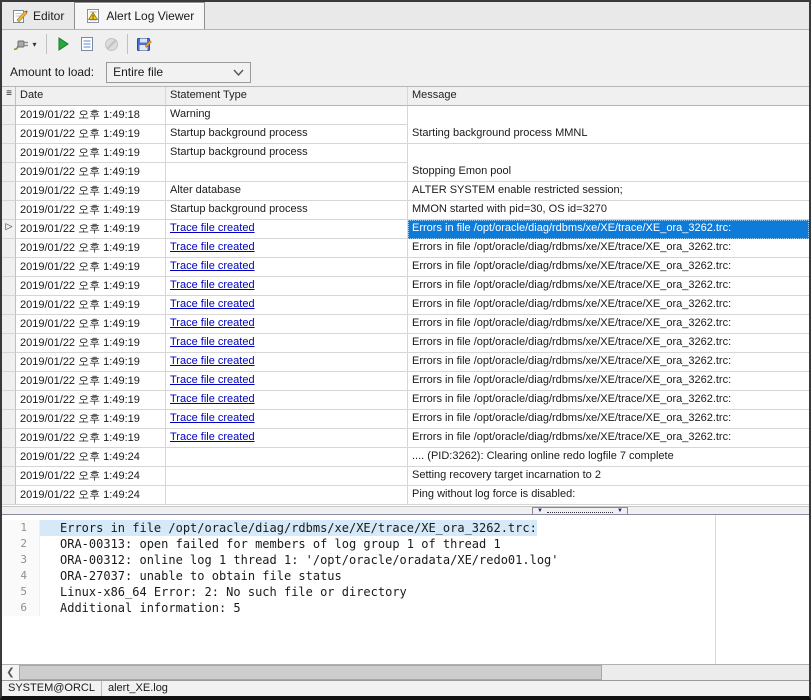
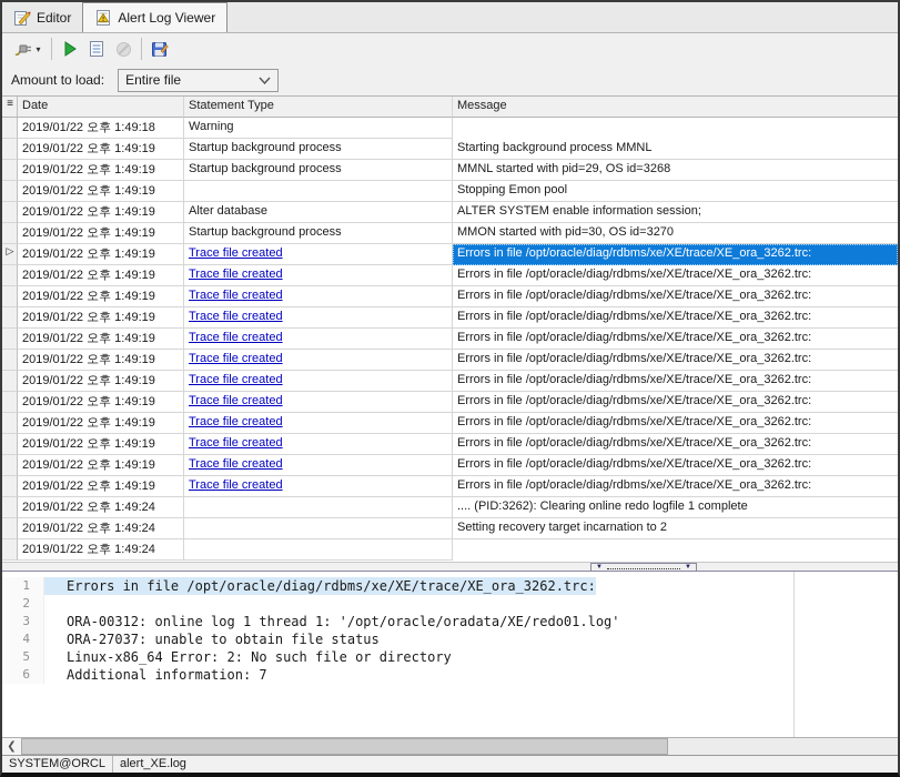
  Editor
  Alert Log Viewer
  ▾
  Amount to load:
  Entire file
  ≡
  Date
  Statement Type
  Message
  2019/01/22 오후 1:49:18
  Warning
  2019/01/22 오후 1:49:19
  Startup background process
  Starting background process MMNL
  2019/01/22 오후 1:49:19
  Startup background process
+ MMNL started with pid=29, OS id=3268
  2019/01/22 오후 1:49:19
  Stopping Emon pool
  2019/01/22 오후 1:49:19
  Alter database
- ALTER SYSTEM enable restricted session;
+ ALTER SYSTEM enable information session;
  2019/01/22 오후 1:49:19
  Startup background process
  MMON started with pid=30, OS id=3270
  ▷
  2019/01/22 오후 1:49:19
  Trace file created
  Errors in file /opt/oracle/diag/rdbms/xe/XE/trace/XE_ora_3262.trc:
  2019/01/22 오후 1:49:19
  Trace file created
  Errors in file /opt/oracle/diag/rdbms/xe/XE/trace/XE_ora_3262.trc:
  2019/01/22 오후 1:49:19
  Trace file created
  Errors in file /opt/oracle/diag/rdbms/xe/XE/trace/XE_ora_3262.trc:
  2019/01/22 오후 1:49:19
  Trace file created
  Errors in file /opt/oracle/diag/rdbms/xe/XE/trace/XE_ora_3262.trc:
  2019/01/22 오후 1:49:19
  Trace file created
  Errors in file /opt/oracle/diag/rdbms/xe/XE/trace/XE_ora_3262.trc:
  2019/01/22 오후 1:49:19
  Trace file created
  Errors in file /opt/oracle/diag/rdbms/xe/XE/trace/XE_ora_3262.trc:
  2019/01/22 오후 1:49:19
  Trace file created
  Errors in file /opt/oracle/diag/rdbms/xe/XE/trace/XE_ora_3262.trc:
  2019/01/22 오후 1:49:19
  Trace file created
  Errors in file /opt/oracle/diag/rdbms/xe/XE/trace/XE_ora_3262.trc:
  2019/01/22 오후 1:49:19
  Trace file created
  Errors in file /opt/oracle/diag/rdbms/xe/XE/trace/XE_ora_3262.trc:
  2019/01/22 오후 1:49:19
  Trace file created
  Errors in file /opt/oracle/diag/rdbms/xe/XE/trace/XE_ora_3262.trc:
  2019/01/22 오후 1:49:19
  Trace file created
  Errors in file /opt/oracle/diag/rdbms/xe/XE/trace/XE_ora_3262.trc:
  2019/01/22 오후 1:49:19
  Trace file created
  Errors in file /opt/oracle/diag/rdbms/xe/XE/trace/XE_ora_3262.trc:
  2019/01/22 오후 1:49:24
- .... (PID:3262): Clearing online redo logfile 7 complete
+ .... (PID:3262): Clearing online redo logfile 1 complete
  2019/01/22 오후 1:49:24
  Setting recovery target incarnation to 2
  2019/01/22 오후 1:49:24
- Ping without log force is disabled:
  1
  Errors in file /opt/oracle/diag/rdbms/xe/XE/trace/XE_ora_3262.trc:
  2
- ORA-00313: open failed for members of log group 1 of thread 1
  3
  ORA-00312: online log 1 thread 1: '/opt/oracle/oradata/XE/redo01.log'
  4
  ORA-27037: unable to obtain file status
  5
  Linux-x86_64 Error: 2: No such file or directory
  6
- Additional information: 5
+ Additional information: 7
  ❮
  SYSTEM@ORCL
  alert_XE.log
